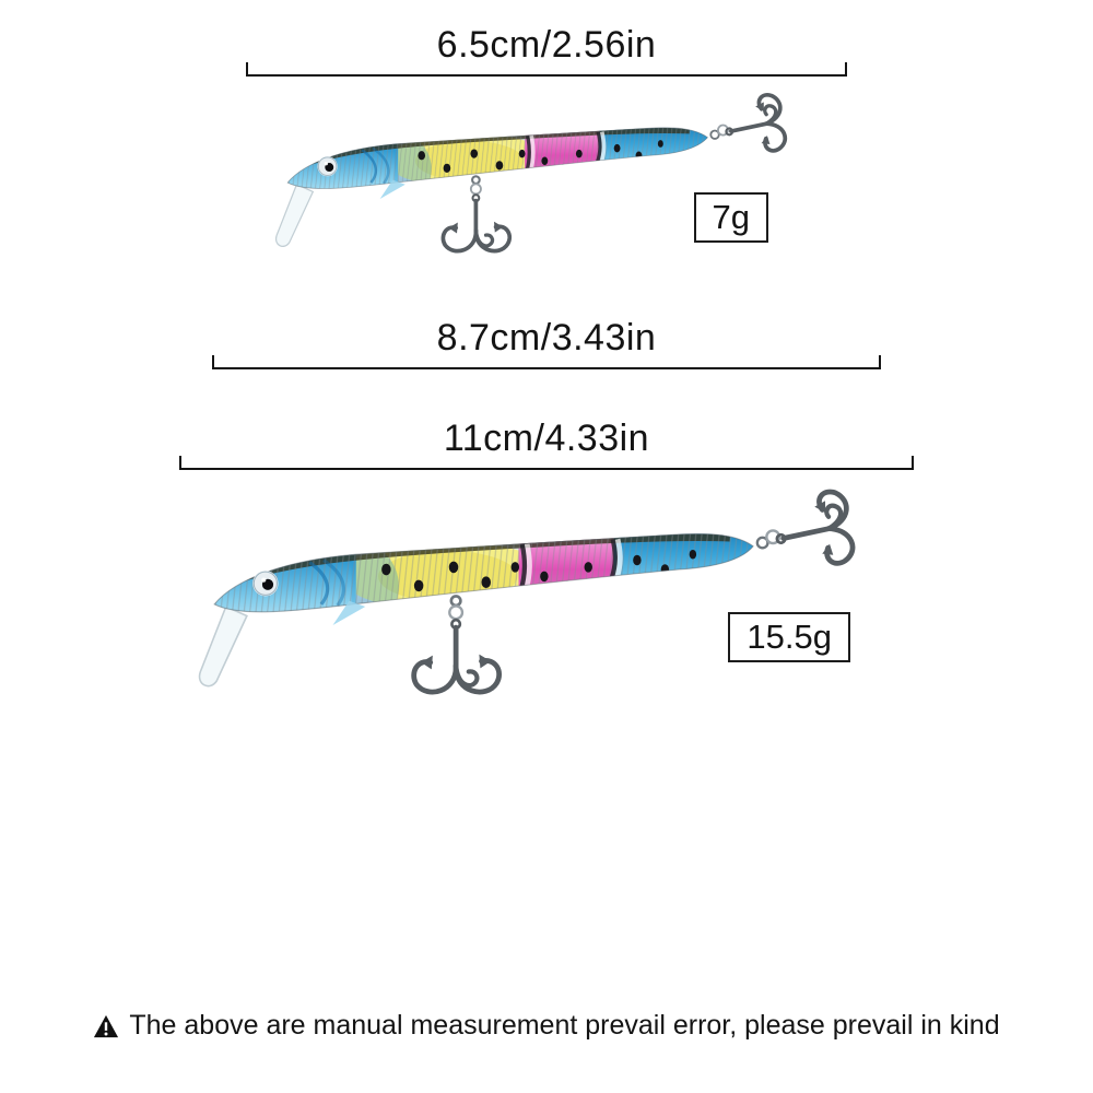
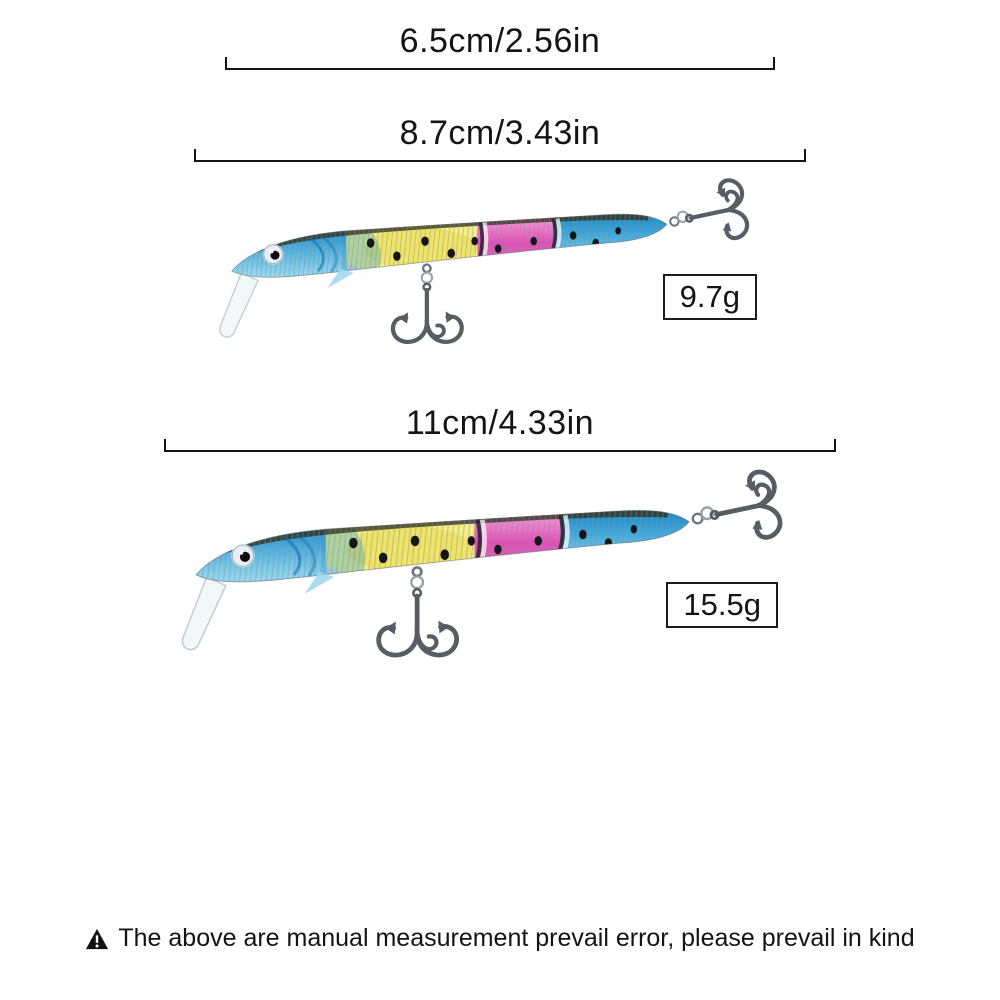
  6.5cm/2.56in
- 7g
  8.7cm/3.43in
+ 9.7g
  11cm/4.33in
  15.5g
  The above are manual measurement prevail error, please prevail in kind
